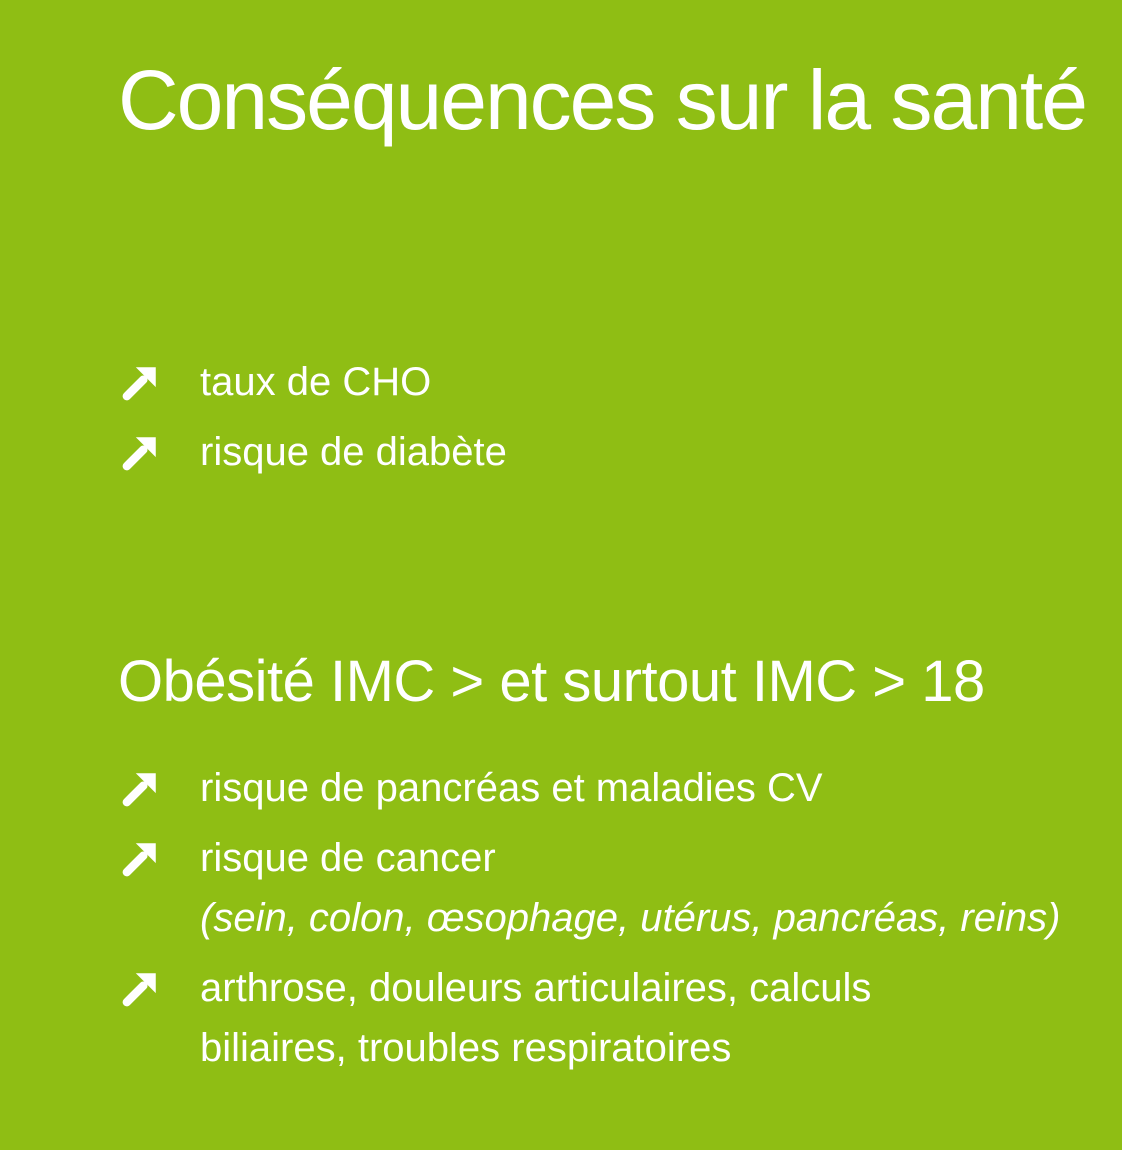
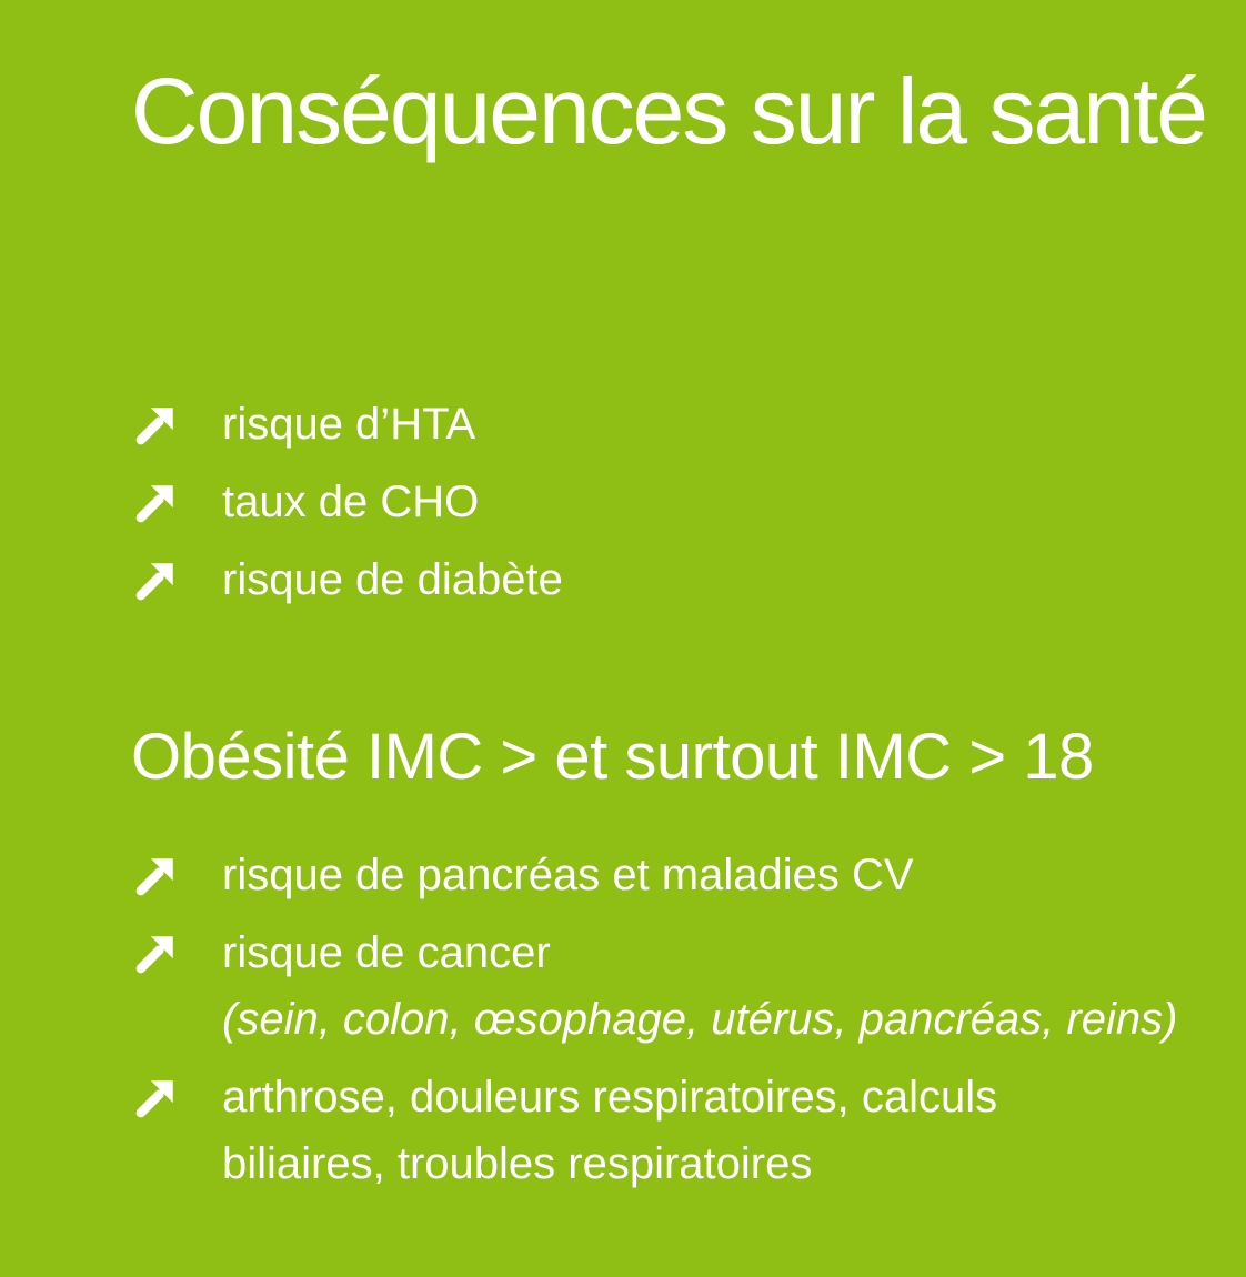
  Conséquences sur la santé
+ risque d’HTA
  taux de CHO
  risque de diabète
  Obésité IMC > et surtout IMC > 18
  risque de pancréas et maladies CV
  risque de cancer
  (sein, colon, œsophage, utérus, pancréas, reins)
- arthrose, douleurs articulaires, calculs biliaires, troubles respiratoires
+ arthrose, douleurs respiratoires, calculs biliaires, troubles respiratoires
